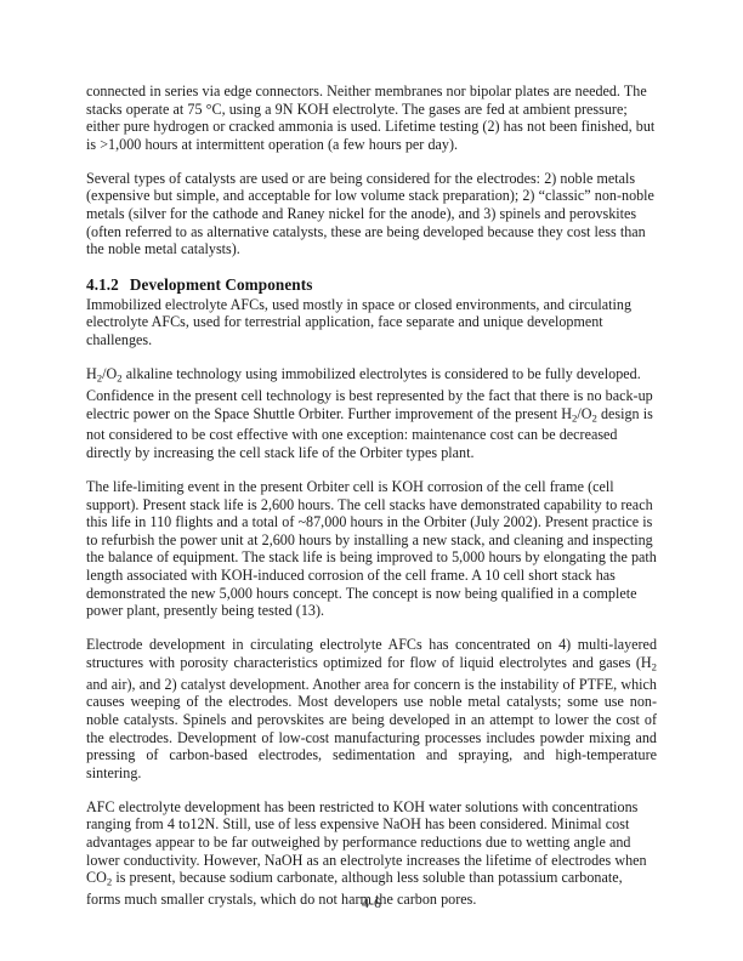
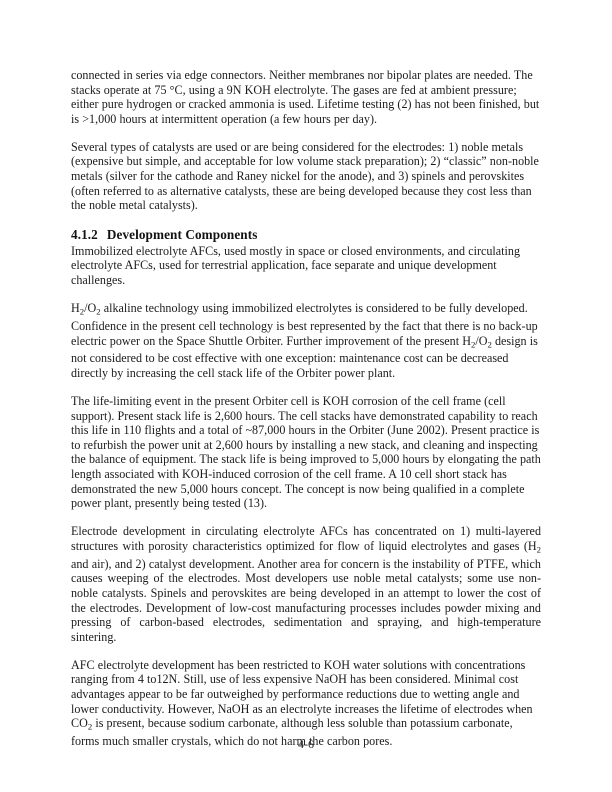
  connected in series via edge connectors. Neither membranes nor bipolar plates are needed. The stacks operate at 75 °C, using a 9N KOH electrolyte. The gases are fed at ambient pressure; either pure hydrogen or cracked ammonia is used. Lifetime testing (2) has not been finished, but is >1,000 hours at intermittent operation (a few hours per day).
- Several types of catalysts are used or are being considered for the electrodes: 2) noble metals (expensive but simple, and acceptable for low volume stack preparation); 2) “classic” non-noble metals (silver for the cathode and Raney nickel for the anode), and 3) spinels and perovskites (often referred to as alternative catalysts, these are being developed because they cost less than the noble metal catalysts).
+ Several types of catalysts are used or are being considered for the electrodes: 1) noble metals (expensive but simple, and acceptable for low volume stack preparation); 2) “classic” non-noble metals (silver for the cathode and Raney nickel for the anode), and 3) spinels and perovskites (often referred to as alternative catalysts, these are being developed because they cost less than the noble metal catalysts).
  4.1.2 Development Components
  Immobilized electrolyte AFCs, used mostly in space or closed environments, and circulating electrolyte AFCs, used for terrestrial application, face separate and unique development challenges.
- H2/O2 alkaline technology using immobilized electrolytes is considered to be fully developed. Confidence in the present cell technology is best represented by the fact that there is no back-up electric power on the Space Shuttle Orbiter. Further improvement of the present H2/O2 design is not considered to be cost effective with one exception: maintenance cost can be decreased directly by increasing the cell stack life of the Orbiter types plant.
+ H2/O2 alkaline technology using immobilized electrolytes is considered to be fully developed. Confidence in the present cell technology is best represented by the fact that there is no back-up electric power on the Space Shuttle Orbiter. Further improvement of the present H2/O2 design is not considered to be cost effective with one exception: maintenance cost can be decreased directly by increasing the cell stack life of the Orbiter power plant.
- The life-limiting event in the present Orbiter cell is KOH corrosion of the cell frame (cell support). Present stack life is 2,600 hours. The cell stacks have demonstrated capability to reach this life in 110 flights and a total of ~87,000 hours in the Orbiter (July 2002). Present practice is to refurbish the power unit at 2,600 hours by installing a new stack, and cleaning and inspecting the balance of equipment. The stack life is being improved to 5,000 hours by elongating the path length associated with KOH-induced corrosion of the cell frame. A 10 cell short stack has demonstrated the new 5,000 hours concept. The concept is now being qualified in a complete power plant, presently being tested (13).
+ The life-limiting event in the present Orbiter cell is KOH corrosion of the cell frame (cell support). Present stack life is 2,600 hours. The cell stacks have demonstrated capability to reach this life in 110 flights and a total of ~87,000 hours in the Orbiter (June 2002). Present practice is to refurbish the power unit at 2,600 hours by installing a new stack, and cleaning and inspecting the balance of equipment. The stack life is being improved to 5,000 hours by elongating the path length associated with KOH-induced corrosion of the cell frame. A 10 cell short stack has demonstrated the new 5,000 hours concept. The concept is now being qualified in a complete power plant, presently being tested (13).
- Electrode development in circulating electrolyte AFCs has concentrated on 4) multi-layered structures with porosity characteristics optimized for flow of liquid electrolytes and gases (H2 and air), and 2) catalyst development. Another area for concern is the instability of PTFE, which causes weeping of the electrodes. Most developers use noble metal catalysts; some use non-noble catalysts. Spinels and perovskites are being developed in an attempt to lower the cost of the electrodes. Development of low-cost manufacturing processes includes powder mixing and pressing of carbon-based electrodes, sedimentation and spraying, and high-temperature sintering.
+ Electrode development in circulating electrolyte AFCs has concentrated on 1) multi-layered structures with porosity characteristics optimized for flow of liquid electrolytes and gases (H2 and air), and 2) catalyst development. Another area for concern is the instability of PTFE, which causes weeping of the electrodes. Most developers use noble metal catalysts; some use non-noble catalysts. Spinels and perovskites are being developed in an attempt to lower the cost of the electrodes. Development of low-cost manufacturing processes includes powder mixing and pressing of carbon-based electrodes, sedimentation and spraying, and high-temperature sintering.
  AFC electrolyte development has been restricted to KOH water solutions with concentrations ranging from 4 to12N. Still, use of less expensive NaOH has been considered. Minimal cost advantages appear to be far outweighed by performance reductions due to wetting angle and lower conductivity. However, NaOH as an electrolyte increases the lifetime of electrodes when CO2 is present, because sodium carbonate, although less soluble than potassium carbonate, forms much smaller crystals, which do not harm the carbon pores.
  4-6
